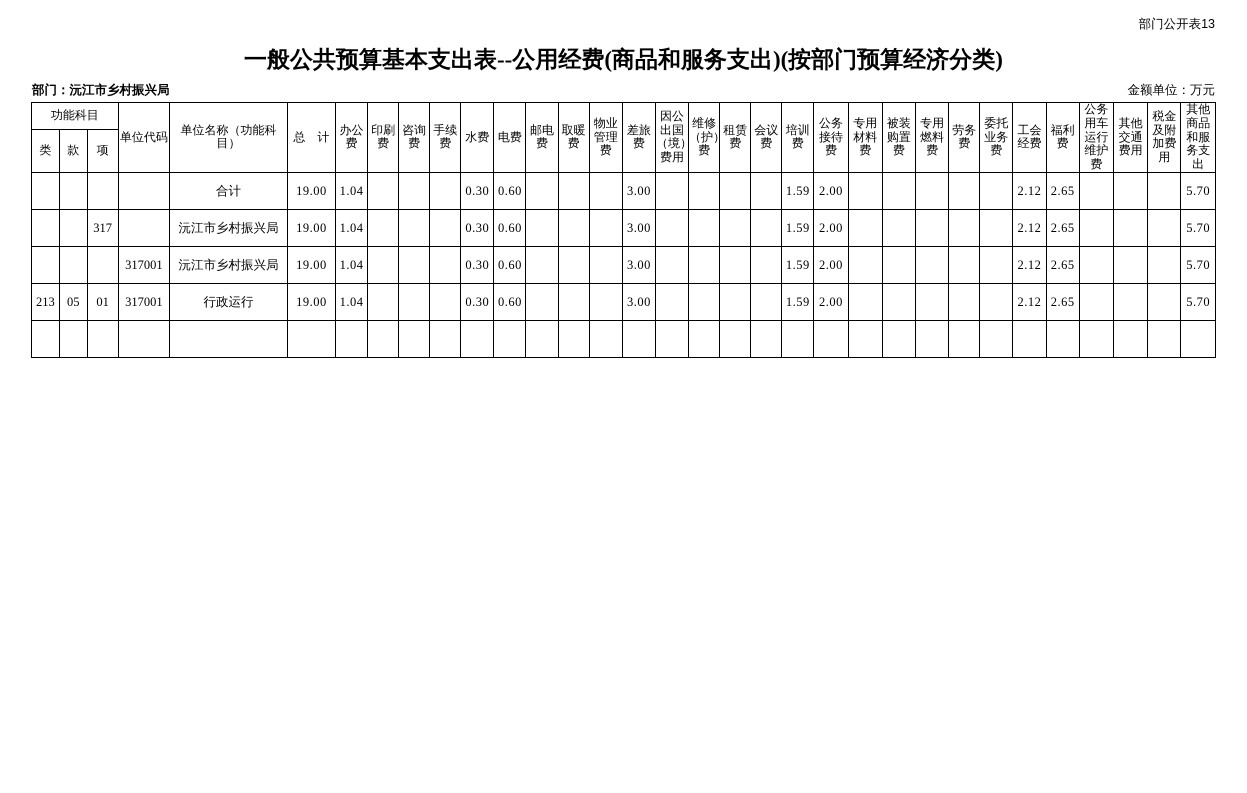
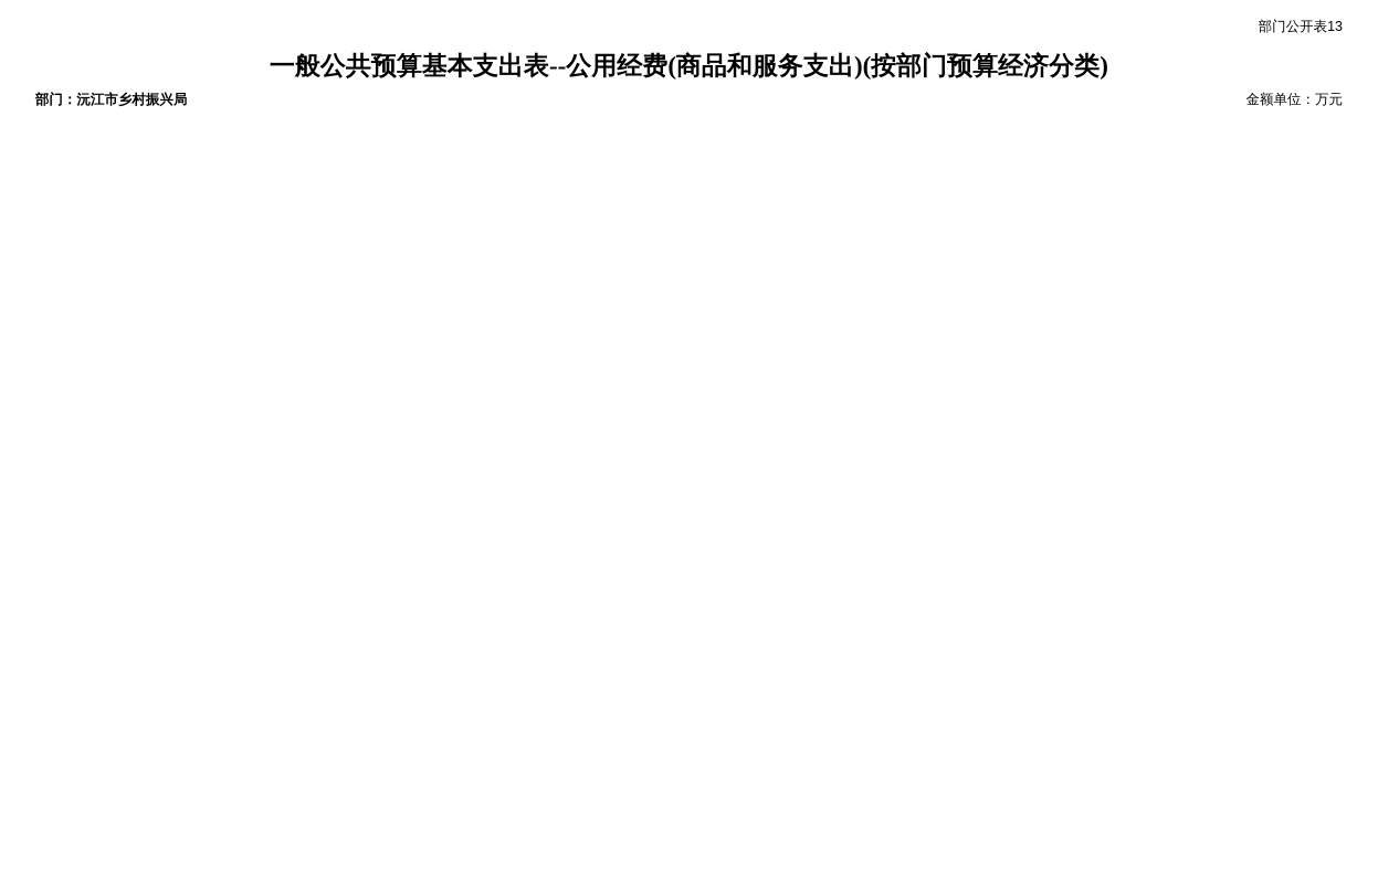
  部门公开表13
  一般公共预算基本支出表--公用经费(商品和服务支出)(按部门预算经济分类)
  部门：沅江市乡村振兴局
  金额单位：万元
- 功能科目	单位代码	单位名称（功能科目）	总 计	办公费	印刷费	咨询费	手续费	水费	电费	邮电费	取暖费	物业管理费	差旅费	因公出国（境）费用	维修（护）费	租赁费	会议费	培训费	公务接待费	专用材料费	被装购置费	专用燃料费	劳务费	委托业务费	工会经费	福利费	公务用车运行维护费	其他交通费用	税金及附加费用	其他商品和服务支出
- 类	款	项
- 				合计	19.00	1.04				0.30	0.60				3.00					1.59	2.00						2.12	2.65				5.70
- 		317		沅江市乡村振兴局	19.00	1.04				0.30	0.60				3.00					1.59	2.00						2.12	2.65				5.70
- 			317001	沅江市乡村振兴局	19.00	1.04				0.30	0.60				3.00					1.59	2.00						2.12	2.65				5.70
- 213	05	01	317001	行政运行	19.00	1.04				0.30	0.60				3.00					1.59	2.00						2.12	2.65				5.70
